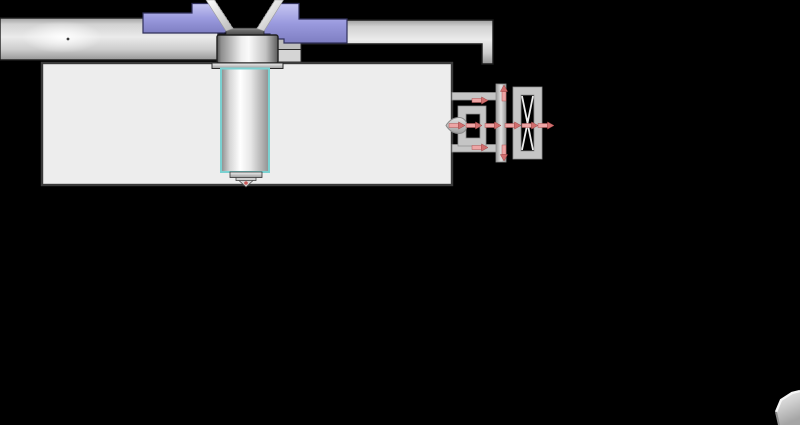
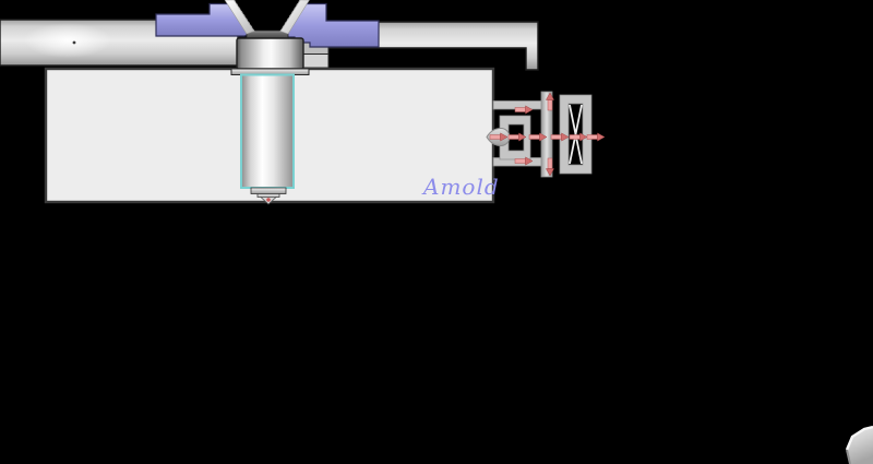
+ Amold
